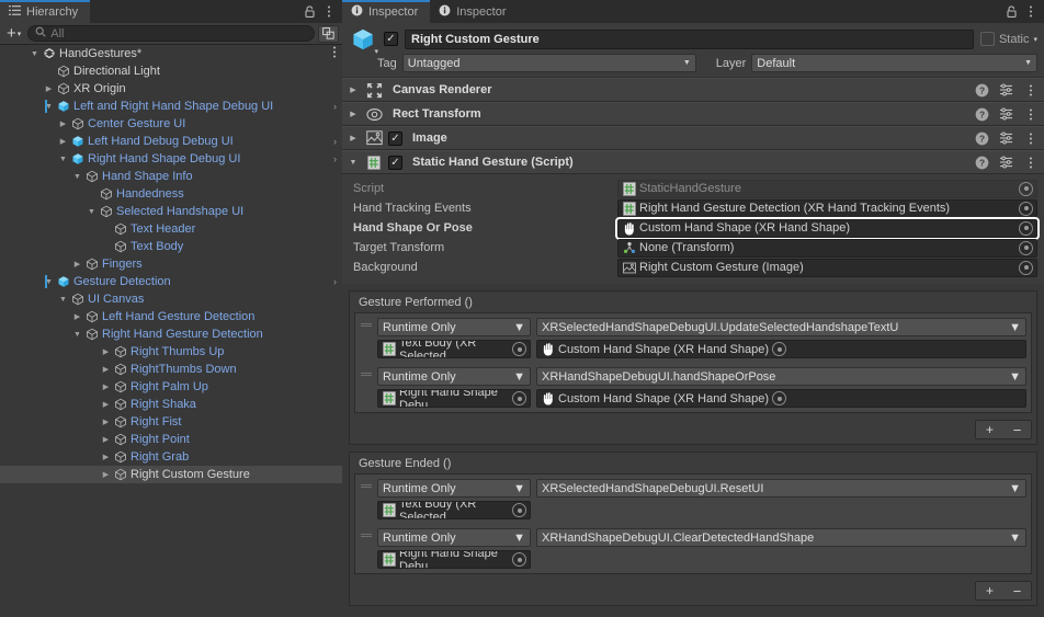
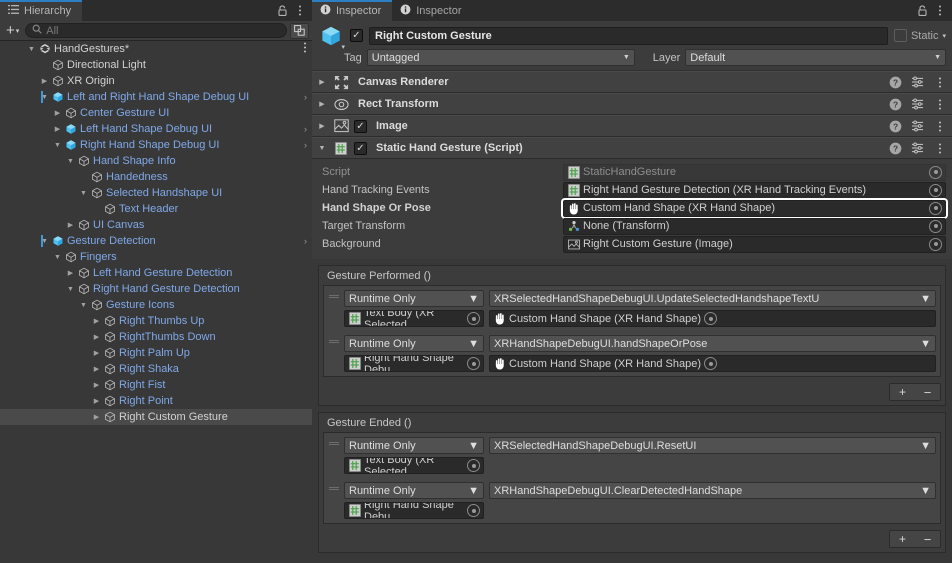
  Hierarchy
  +
  All
  HandGestures*
  Directional Light
  XR Origin
  Left and Right Hand Shape Debug UI
  ›
  Center Gesture UI
- Left Hand Debug Debug UI
+ Left Hand Shape Debug UI
  ›
  Right Hand Shape Debug UI
  ›
  Hand Shape Info
  Handedness
  Selected Handshape UI
  Text Header
- Text Body
- Fingers
+ UI Canvas
  Gesture Detection
  ›
- UI Canvas
+ Fingers
  Left Hand Gesture Detection
  Right Hand Gesture Detection
+ Gesture Icons
  Right Thumbs Up
  RightThumbs Down
  Right Palm Up
  Right Shaka
  Right Fist
  Right Point
- Right Grab
  Right Custom Gesture
  Inspector
  Inspector
  ✓
  Right Custom Gesture
  Static
  Tag
  Untagged
  Layer
  Default
  Canvas Renderer
  ?
  Rect Transform
  ?
  ✓
  Image
  ?
  ✓
  Static Hand Gesture (Script)
  ?
  Script
  StaticHandGesture
  Hand Tracking Events
  Right Hand Gesture Detection (XR Hand Tracking Events)
  Hand Shape Or Pose
  Custom Hand Shape (XR Hand Shape)
  Target Transform
  None (Transform)
  Background
  Right Custom Gesture (Image)
  Gesture Performed ()
  Runtime Only
  ▼
  XRSelectedHandShapeDebugUI.UpdateSelectedHandshapeTextU
  ▼
  Text Body (XR Selected
  Custom Hand Shape (XR Hand Shape)
  Runtime Only
  ▼
  XRHandShapeDebugUI.handShapeOrPose
  ▼
  Right Hand Shape Debu
  Custom Hand Shape (XR Hand Shape)
  +
  −
  Gesture Ended ()
  Runtime Only
  ▼
  XRSelectedHandShapeDebugUI.ResetUI
  ▼
  Text Body (XR Selected
  Runtime Only
  ▼
  XRHandShapeDebugUI.ClearDetectedHandShape
  ▼
  Right Hand Shape Debu
  +
  −
